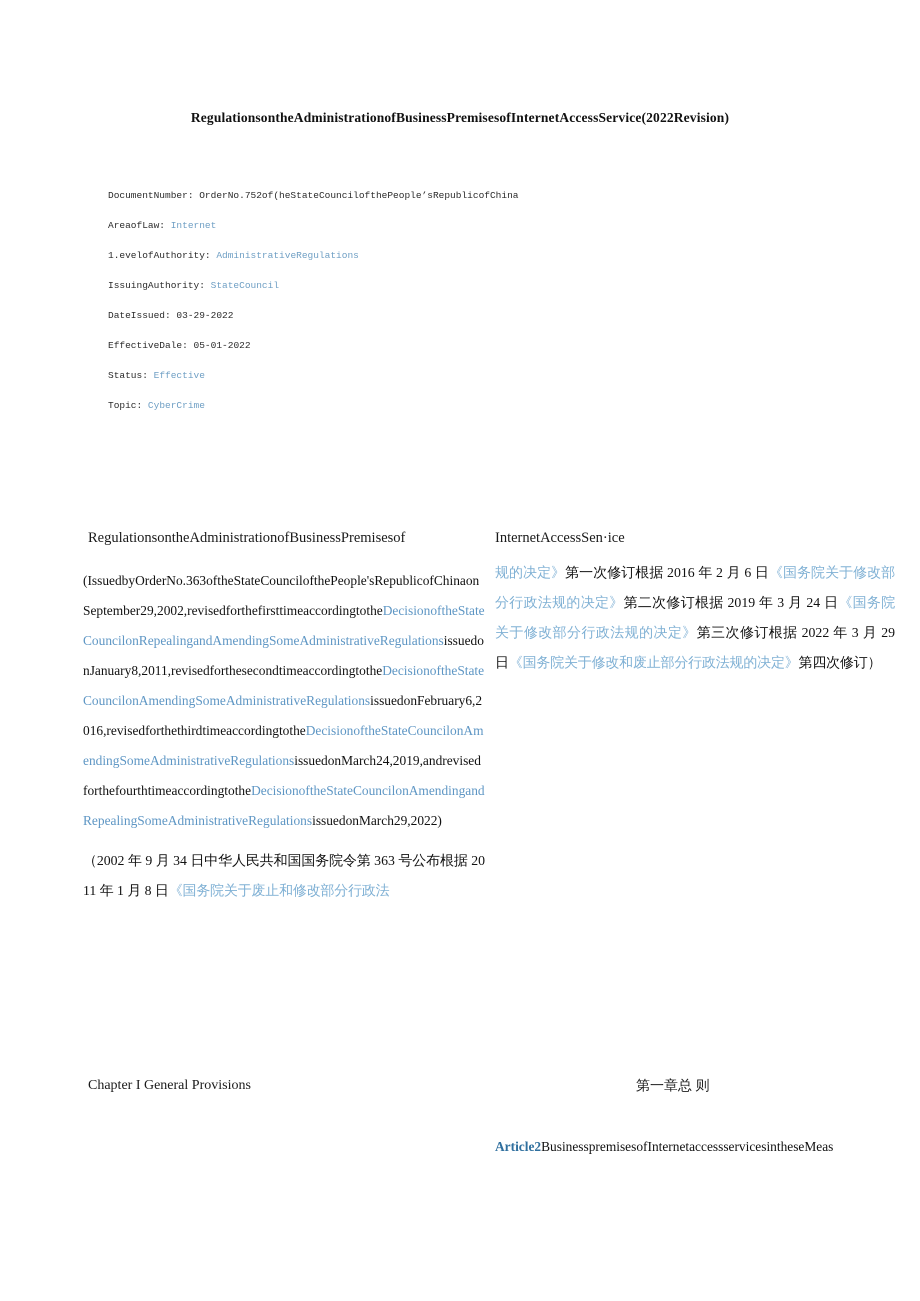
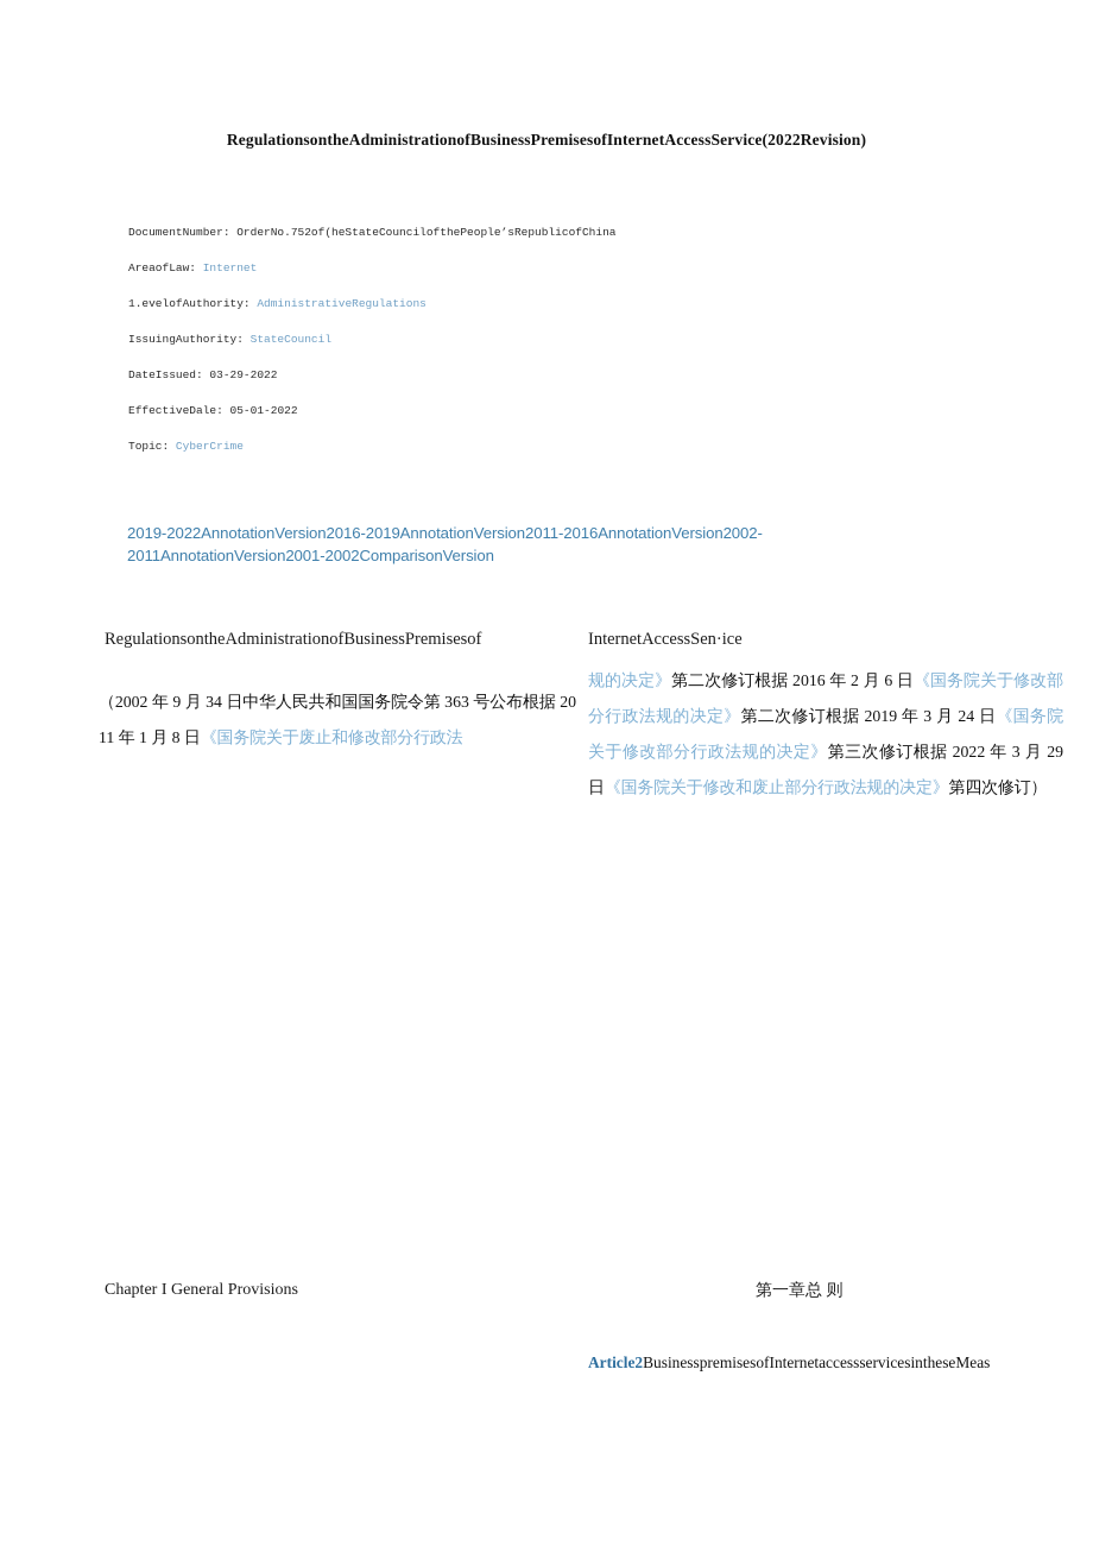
  RegulationsontheAdministrationofBusinessPremisesofInternetAccessService(2022Revision)
  DocumentNumber: OrderNo.752of(heStateCouncilofthePeople’sRepublicofChina
  AreaofLaw: Internet
  1.evelofAuthority: AdministrativeRegulations
  IssuingAuthority: StateCouncil
  DateIssued: 03-29-2022
  EffectiveDale: 05-01-2022
- Status: Effective
  Topic: CyberCrime
+ 2019-2022AnnotationVersion2016-2019AnnotationVersion2011-2016AnnotationVersion2002-2011AnnotationVersion2001-2002ComparisonVersion
  RegulationsontheAdministrationofBusinessPremisesof
- (IssuedbyOrderNo.363oftheStateCouncilofthePeople'sRepublicofChinaonSeptember29,2002,revisedforthefirsttimeaccordingtotheDecisionoftheStateCouncilonRepealingandAmendingSomeAdministrativeRegulationsissuedonJanuary8,2011,revisedforthesecondtimeaccordingtotheDecisionoftheStateCouncilonAmendingSomeAdministrativeRegulationsissuedonFebruary6,2016,revisedforthethirdtimeaccordingtotheDecisionoftheStateCouncilonAmendingSomeAdministrativeRegulationsissuedonMarch24,2019,andrevisedforthefourthtimeaccordingtotheDecisionoftheStateCouncilonAmendingandRepealingSomeAdministrativeRegulationsissuedonMarch29,2022)
  （2002 年 9 月 34 日中华人民共和国国务院令第 363 号公布根据 2011 年 1 月 8 日《国务院关于废止和修改部分行政法
  InternetAccessSen·ice
- 规的决定》第一次修订根据 2016 年 2 月 6 日《国务院关于修改部分行政法规的决定》第二次修订根据 2019 年 3 月 24 日《国务院关于修改部分行政法规的决定》第三次修订根据 2022 年 3 月 29 日《国务院关于修改和废止部分行政法规的决定》第四次修订）
+ 规的决定》第二次修订根据 2016 年 2 月 6 日《国务院关于修改部分行政法规的决定》第二次修订根据 2019 年 3 月 24 日《国务院关于修改部分行政法规的决定》第三次修订根据 2022 年 3 月 29 日《国务院关于修改和废止部分行政法规的决定》第四次修订）
  Chapter I General Provisions
  第一章总 则
  Article2BusinesspremisesofInternetaccessservicesintheseMeas
